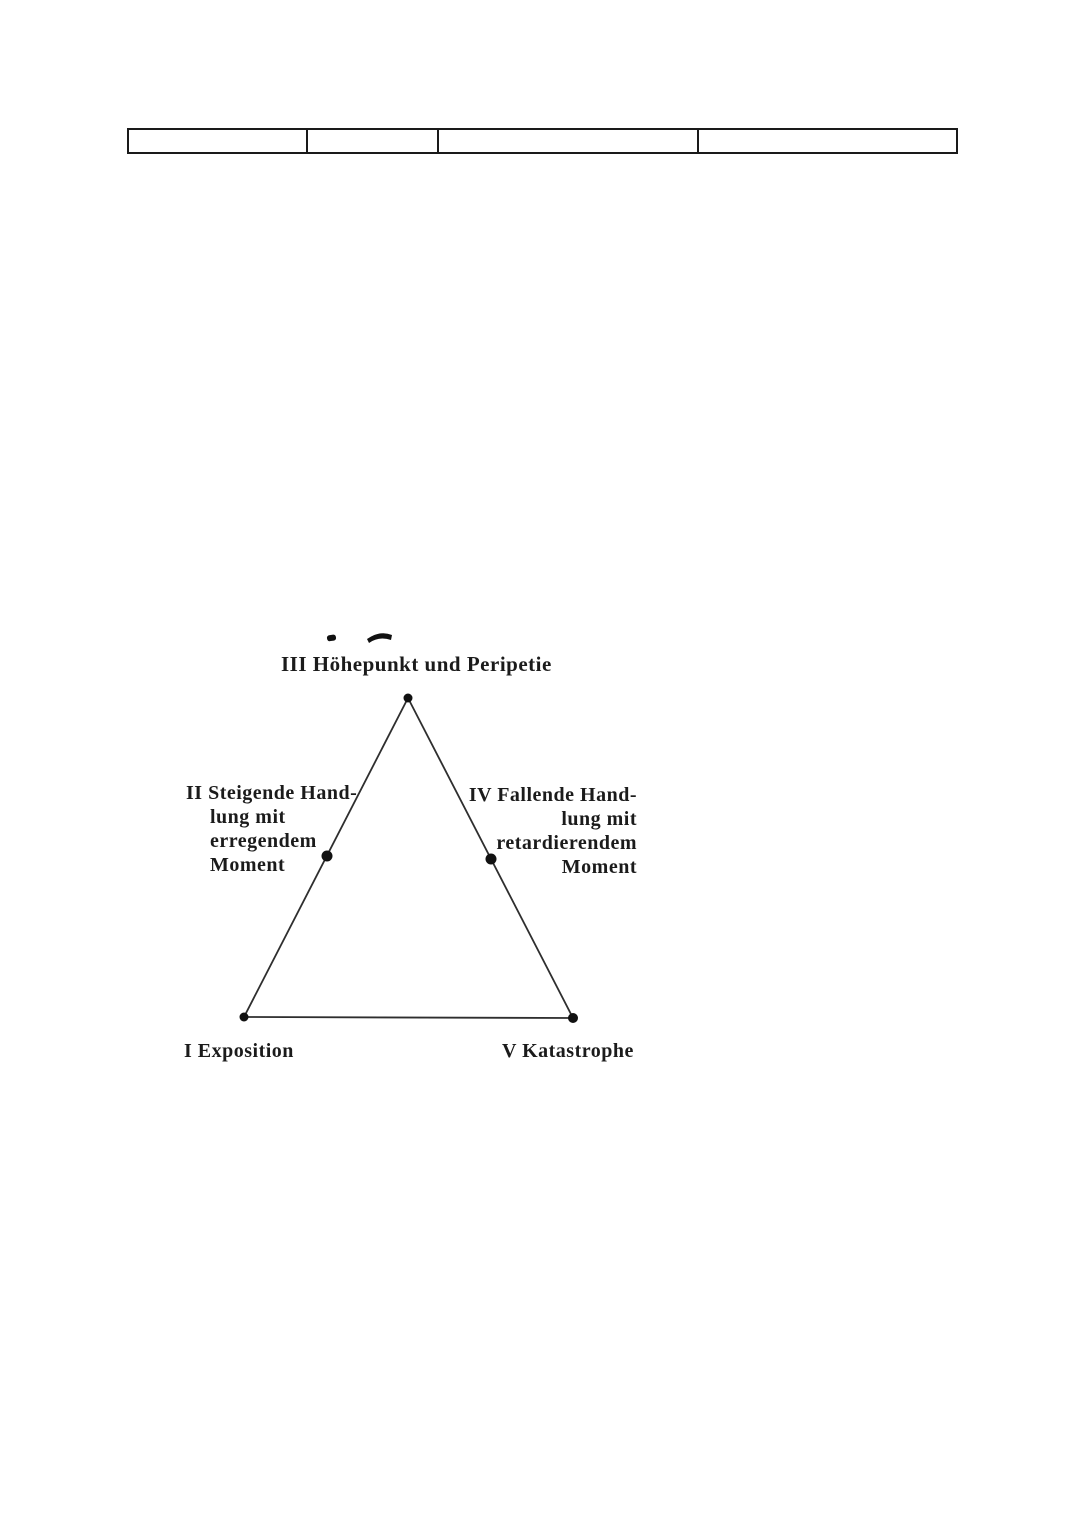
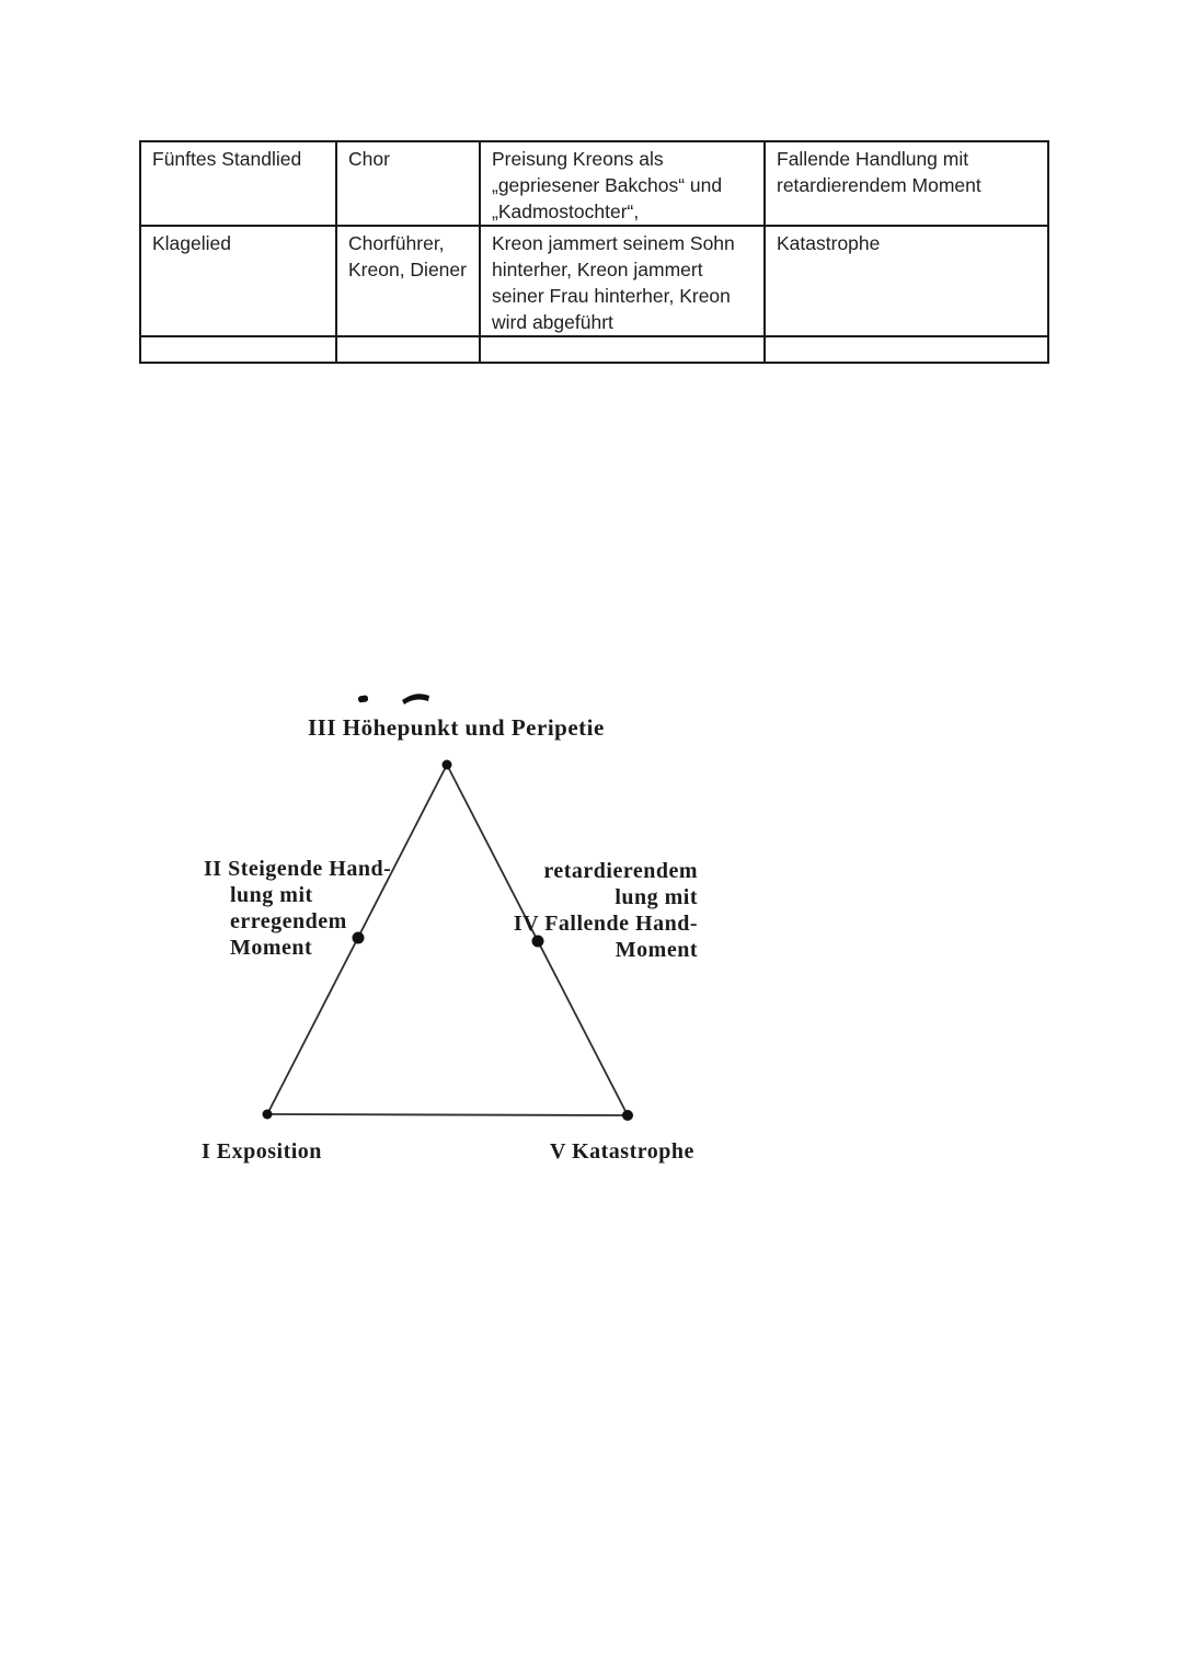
+ Fünftes Standlied	Chor	Preisung Kreons als „gepriesener Bakchos“ und „Kadmostochter“,	Fallende Handlung mit retardierendem Moment
+ Klagelied	Chorführer, Kreon, Diener	Kreon jammert seinem Sohn hinterher, Kreon jammert seiner Frau hinterher, Kreon wird abgeführt	Katastrophe
  III Höhepunkt und Peripetie
  II Steigende Hand-
  lung mit
  erregendem
  Moment
- IV Fallende Hand-
+ retardierendem
  lung mit
- retardierendem
+ IV Fallende Hand-
  Moment
  I Exposition
  V Katastrophe
